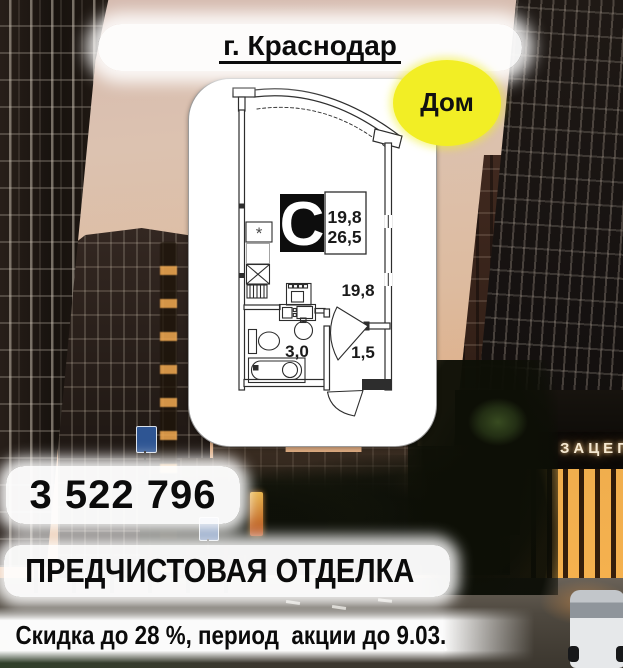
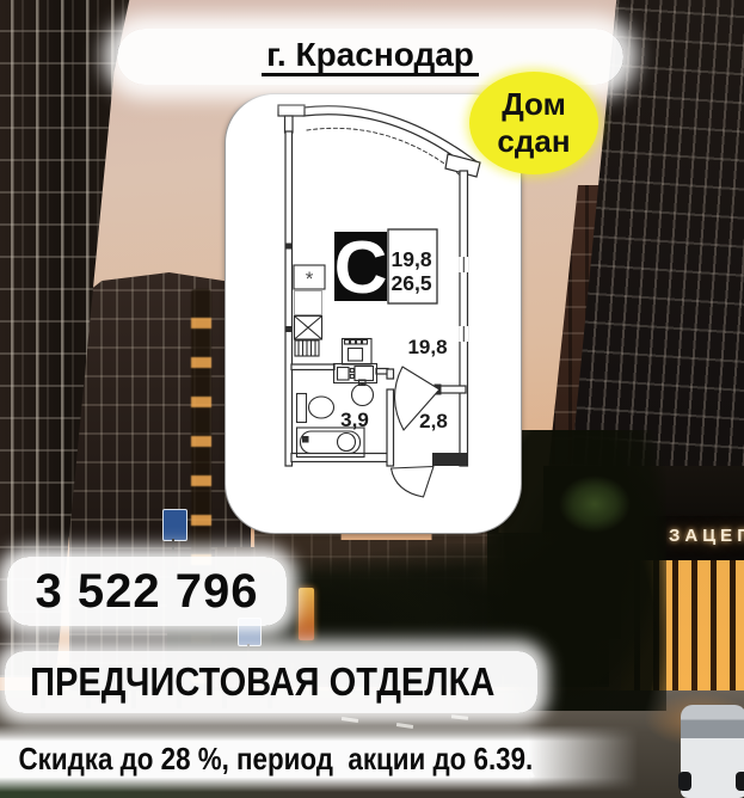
  ЗАЦЕ
  г. Краснодар
  C
  19,8
  26,5
  19,8
- 3,0
+ 3,9
- 1,5
+ 2,8
  *
  Дом
+ сдан
  3 522 796
  ПРЕДЧИСТОВАЯ ОТДЕЛКА
- Скидка до 28 %, период акции до 9.03.
+ Скидка до 28 %, период акции до 6.39.
